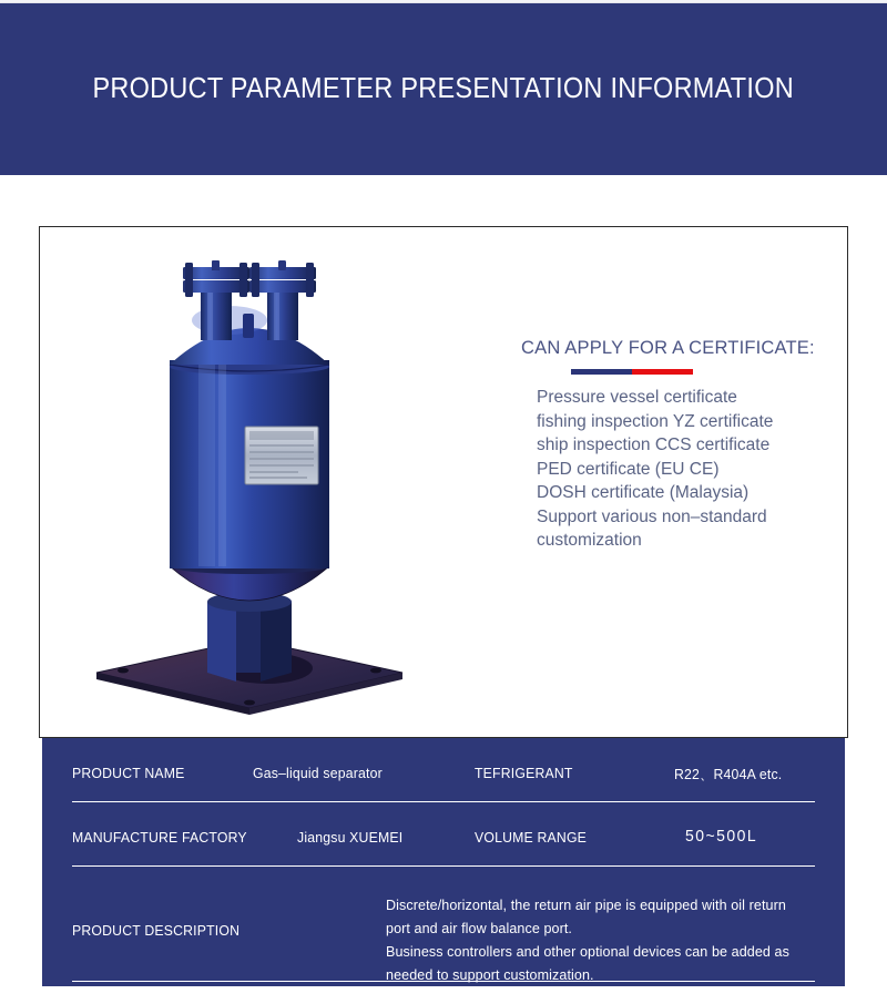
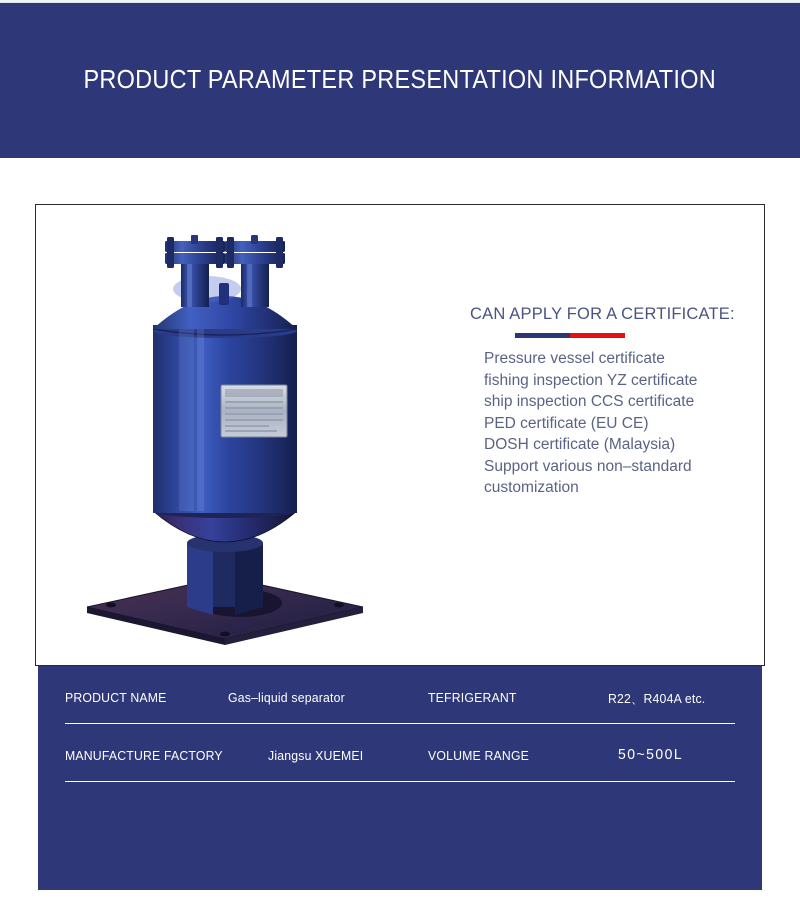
  PRODUCT PARAMETER PRESENTATION INFORMATION
  CAN APPLY FOR A CERTIFICATE:
  Pressure vessel certificate
  fishing inspection YZ certificate
  ship inspection CCS certificate
  PED certificate (EU CE)
  DOSH certificate (Malaysia)
  Support various non–standard
  customization
  PRODUCT NAME
  Gas–liquid separator
  TEFRIGERANT
  R22、R404A etc.
  MANUFACTURE FACTORY
  Jiangsu XUEMEI
  VOLUME RANGE
  50~500L
- PRODUCT DESCRIPTION
- Discrete/horizontal, the return air pipe is equipped with oil return
- port and air flow balance port.
- Business controllers and other optional devices can be added as
- needed to support customization.
